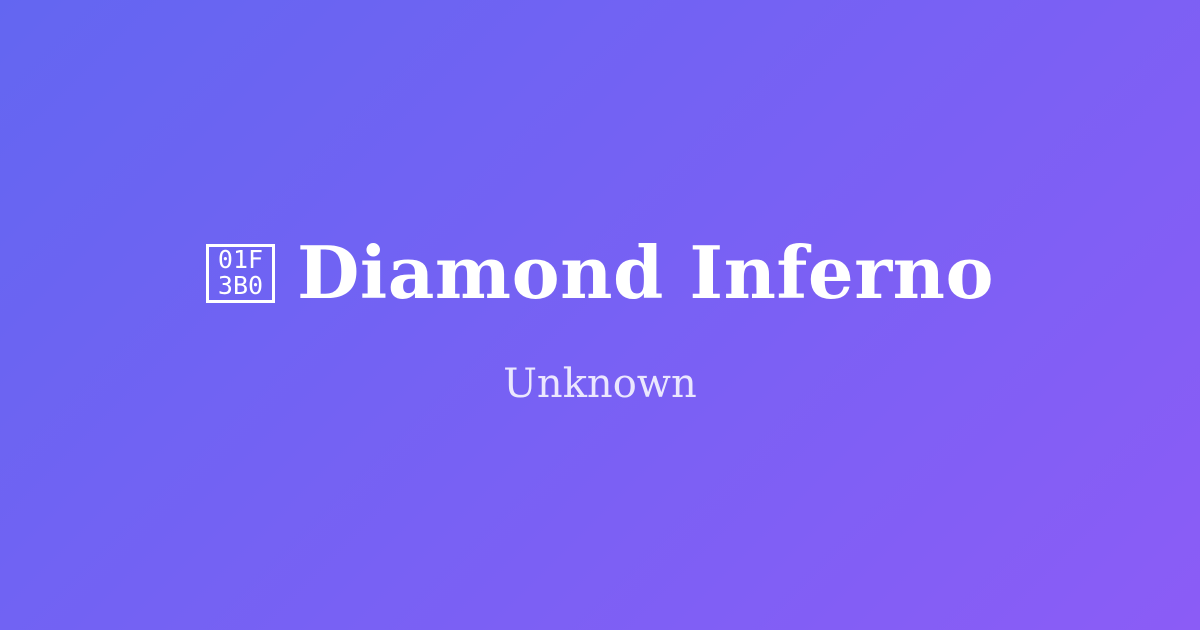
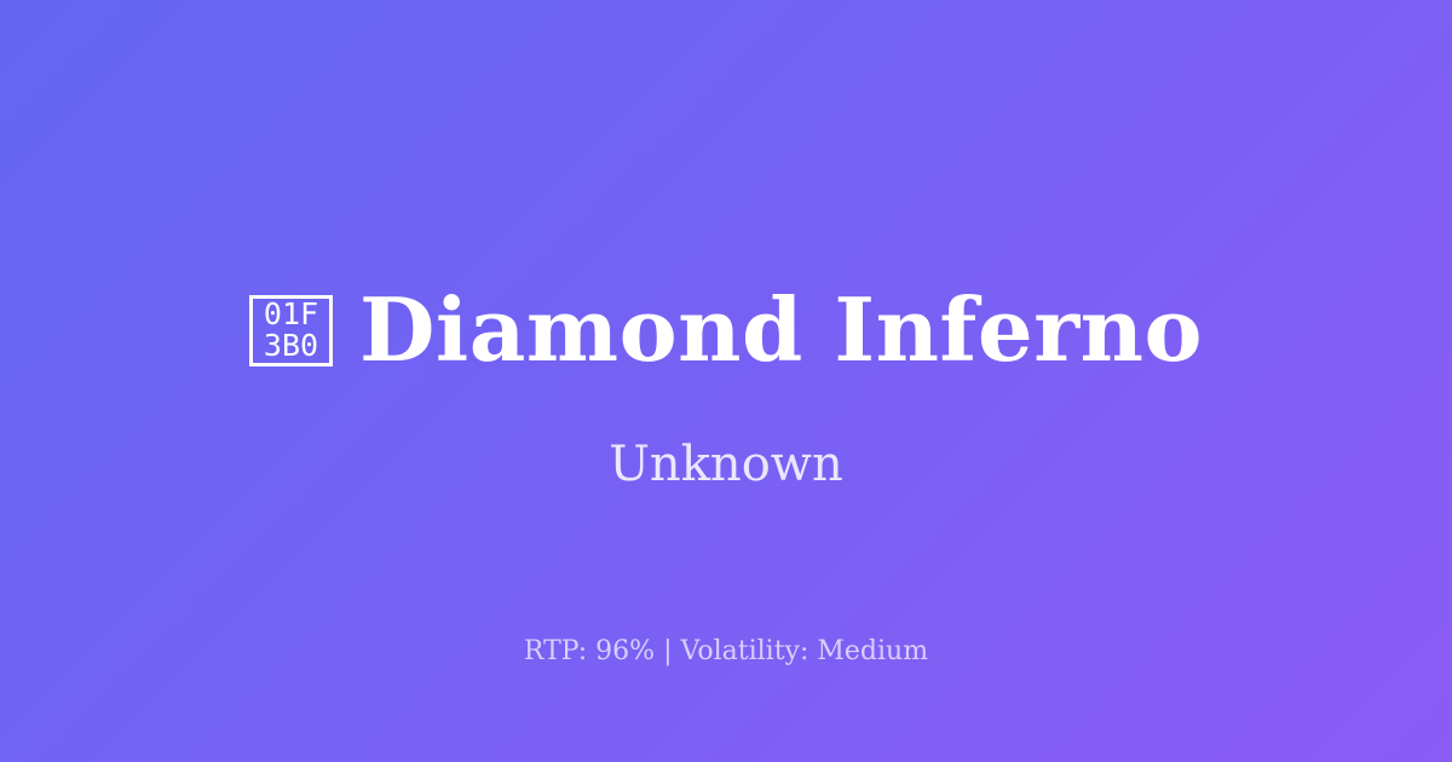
  01F
  3B0
  Diamond Inferno
  Unknown
+ RTP: 96% | Volatility: Medium
